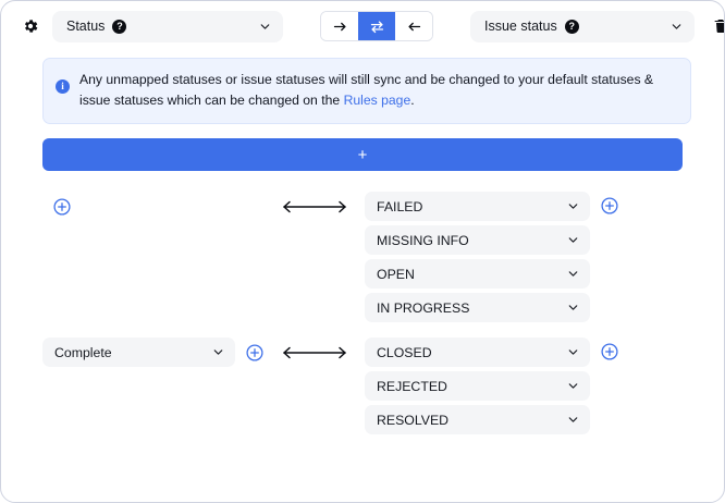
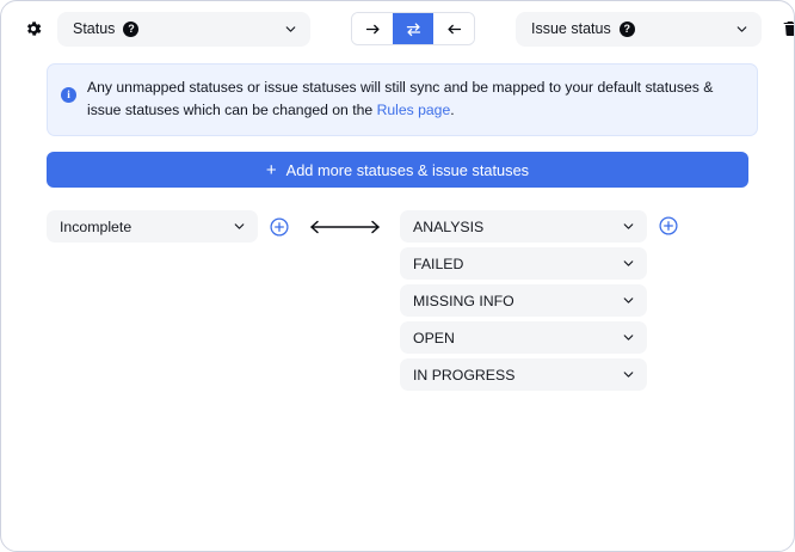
  Status
  ?
  Issue status
  ?
  i
- Any unmapped statuses or issue statuses will still sync and be changed to your default statuses & issue statuses which can be changed on the Rules page.
+ Any unmapped statuses or issue statuses will still sync and be mapped to your default statuses & issue statuses which can be changed on the Rules page.
  +
+ Add more statuses & issue statuses
+ Incomplete
+ ANALYSIS
  FAILED
  MISSING INFO
  OPEN
  IN PROGRESS
- Complete
- CLOSED
- REJECTED
- RESOLVED
